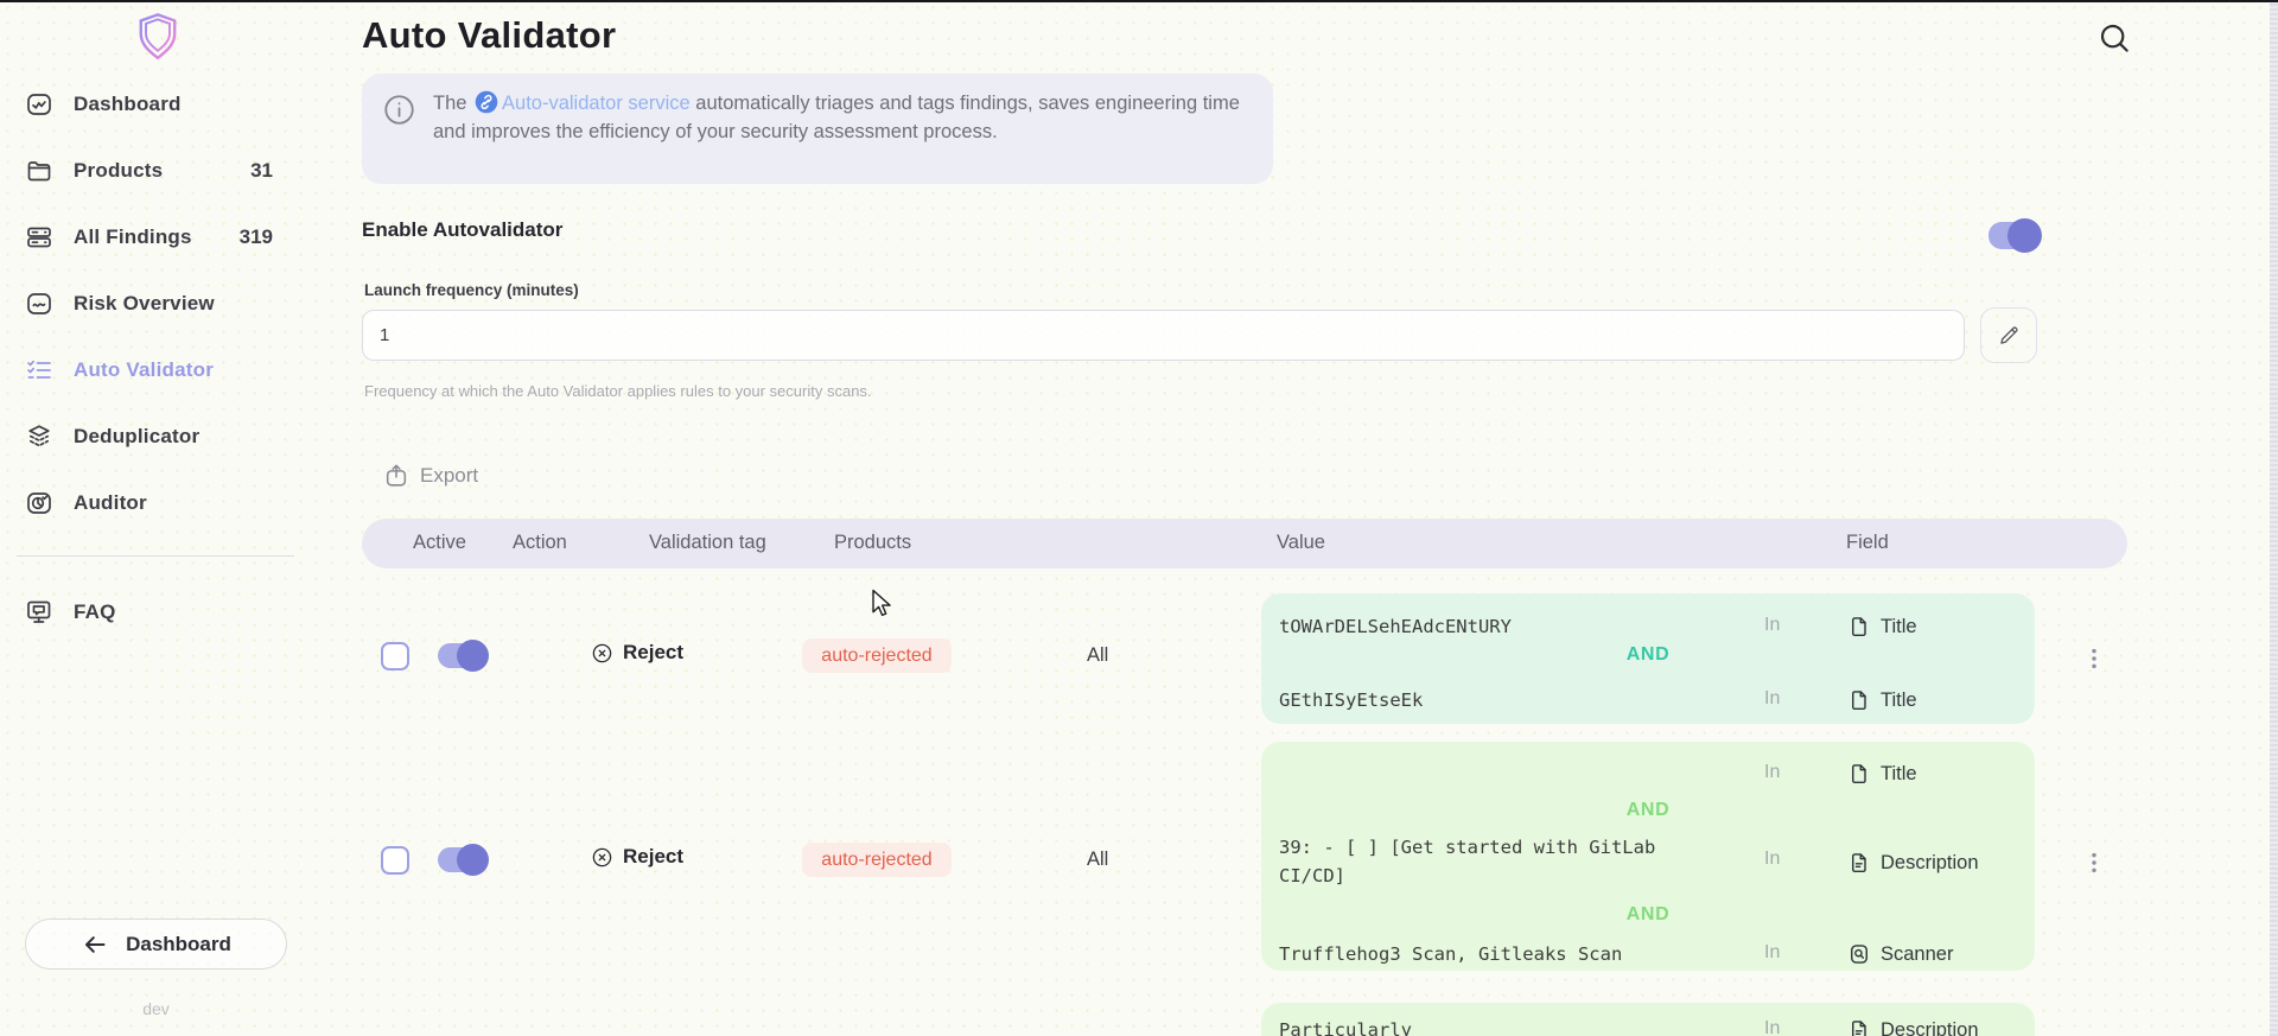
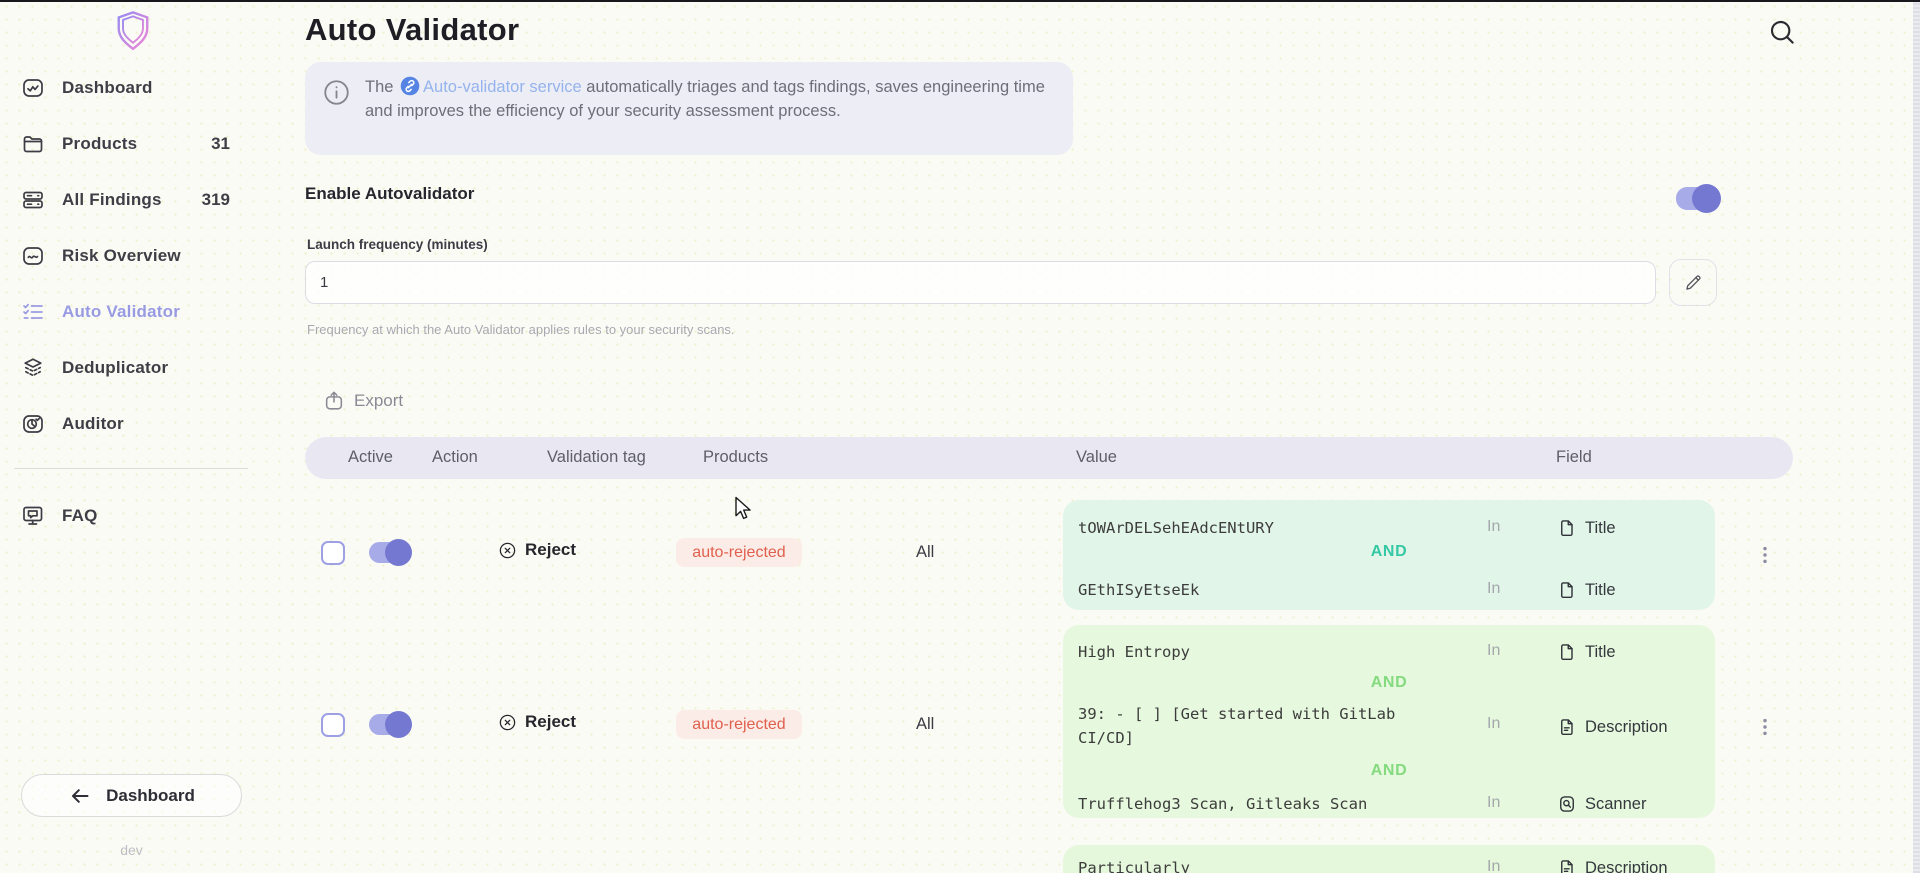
  Dashboard
  Products
  31
  All Findings
  319
  Risk Overview
  Auto Validator
  Deduplicator
  Auditor
  FAQ
  Dashboard
  dev
  Auto Validator
  The Auto-validator service automatically triages and tags findings, saves engineering time and improves the efficiency of your security assessment process.
  Enable Autovalidator
  Launch frequency (minutes)
  1
  Frequency at which the Auto Validator applies rules to your security scans.
  Export
  Active
  Action
  Validation tag
  Products
  Value
  Field
  Reject
  auto-rejected
  All
  tOWArDELSehEAdcENtURY
  In
  Title
  AND
  GEthISyEtseEk
  In
  Title
  Reject
  auto-rejected
  All
+ High Entropy
  In
  Title
  AND
  39: - [ ] [Get started with GitLab CI/CD]
  In
  Description
  AND
  Trufflehog3 Scan, Gitleaks Scan
  In
  Scanner
  Particularly
  In
  Description
